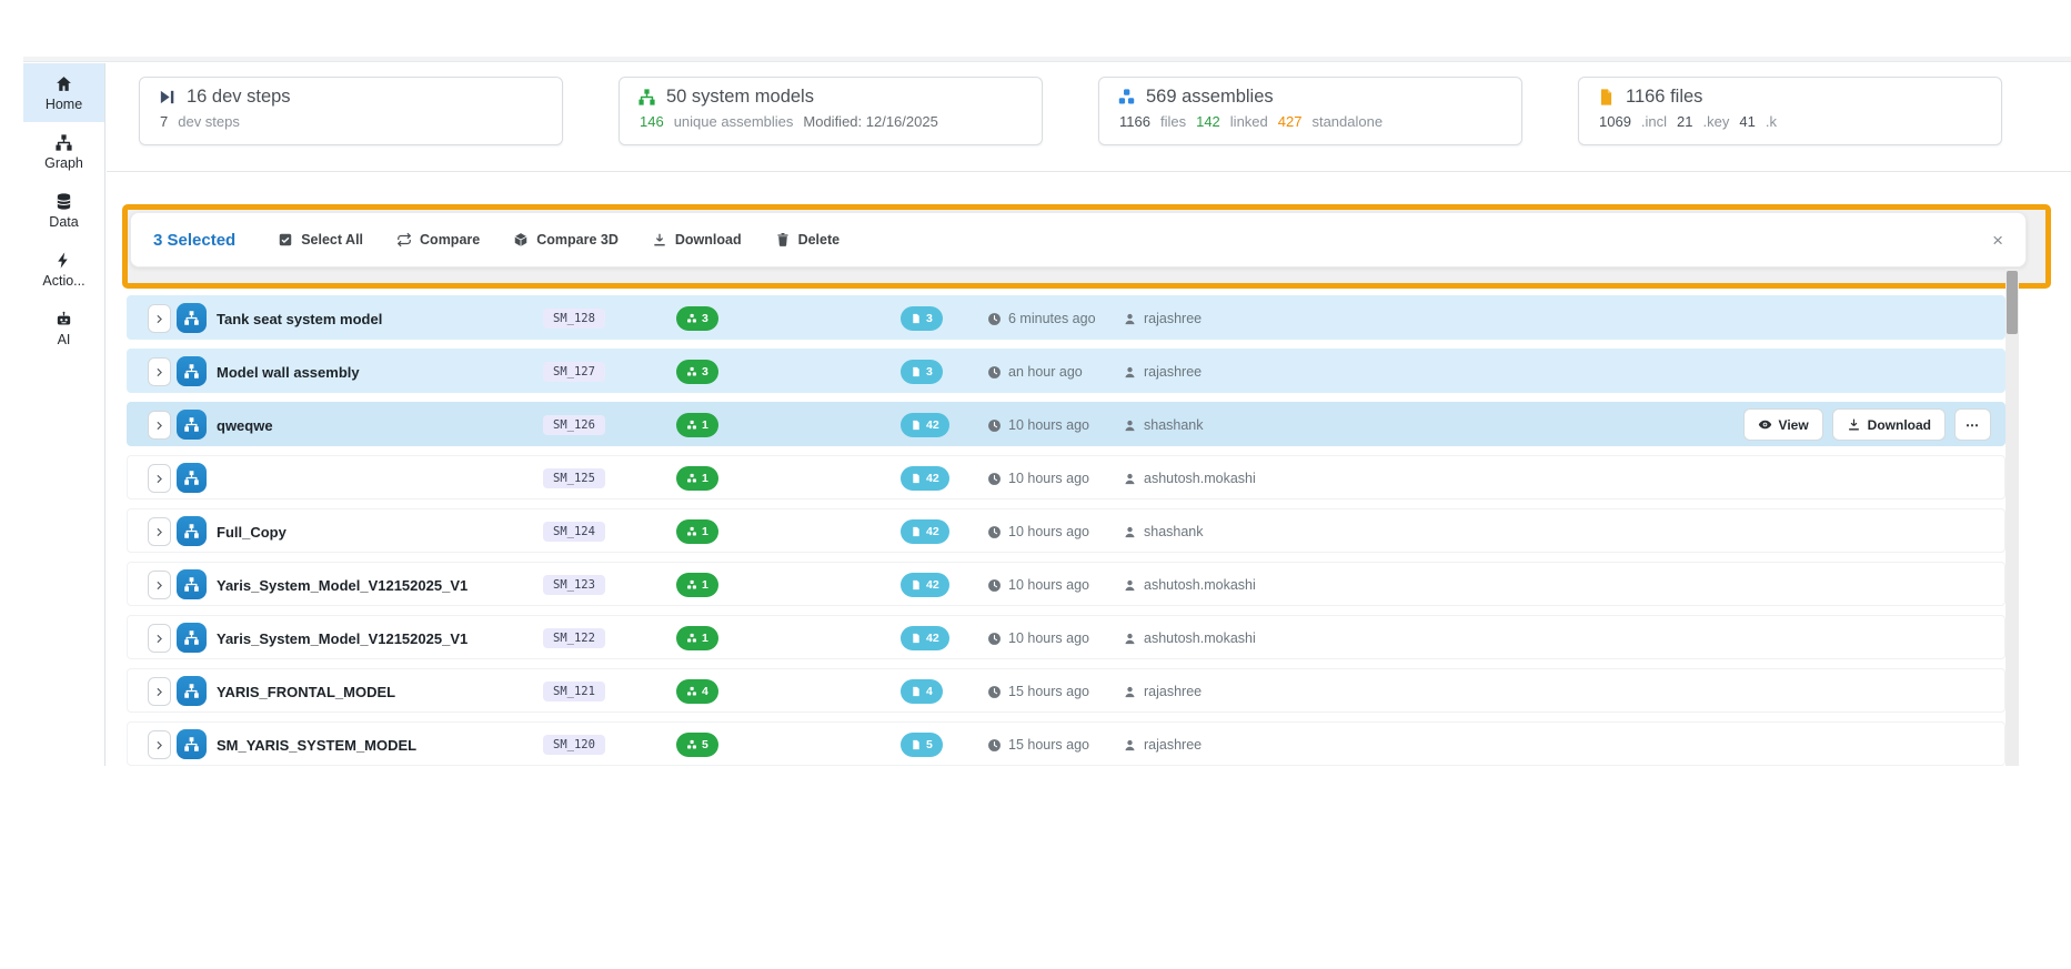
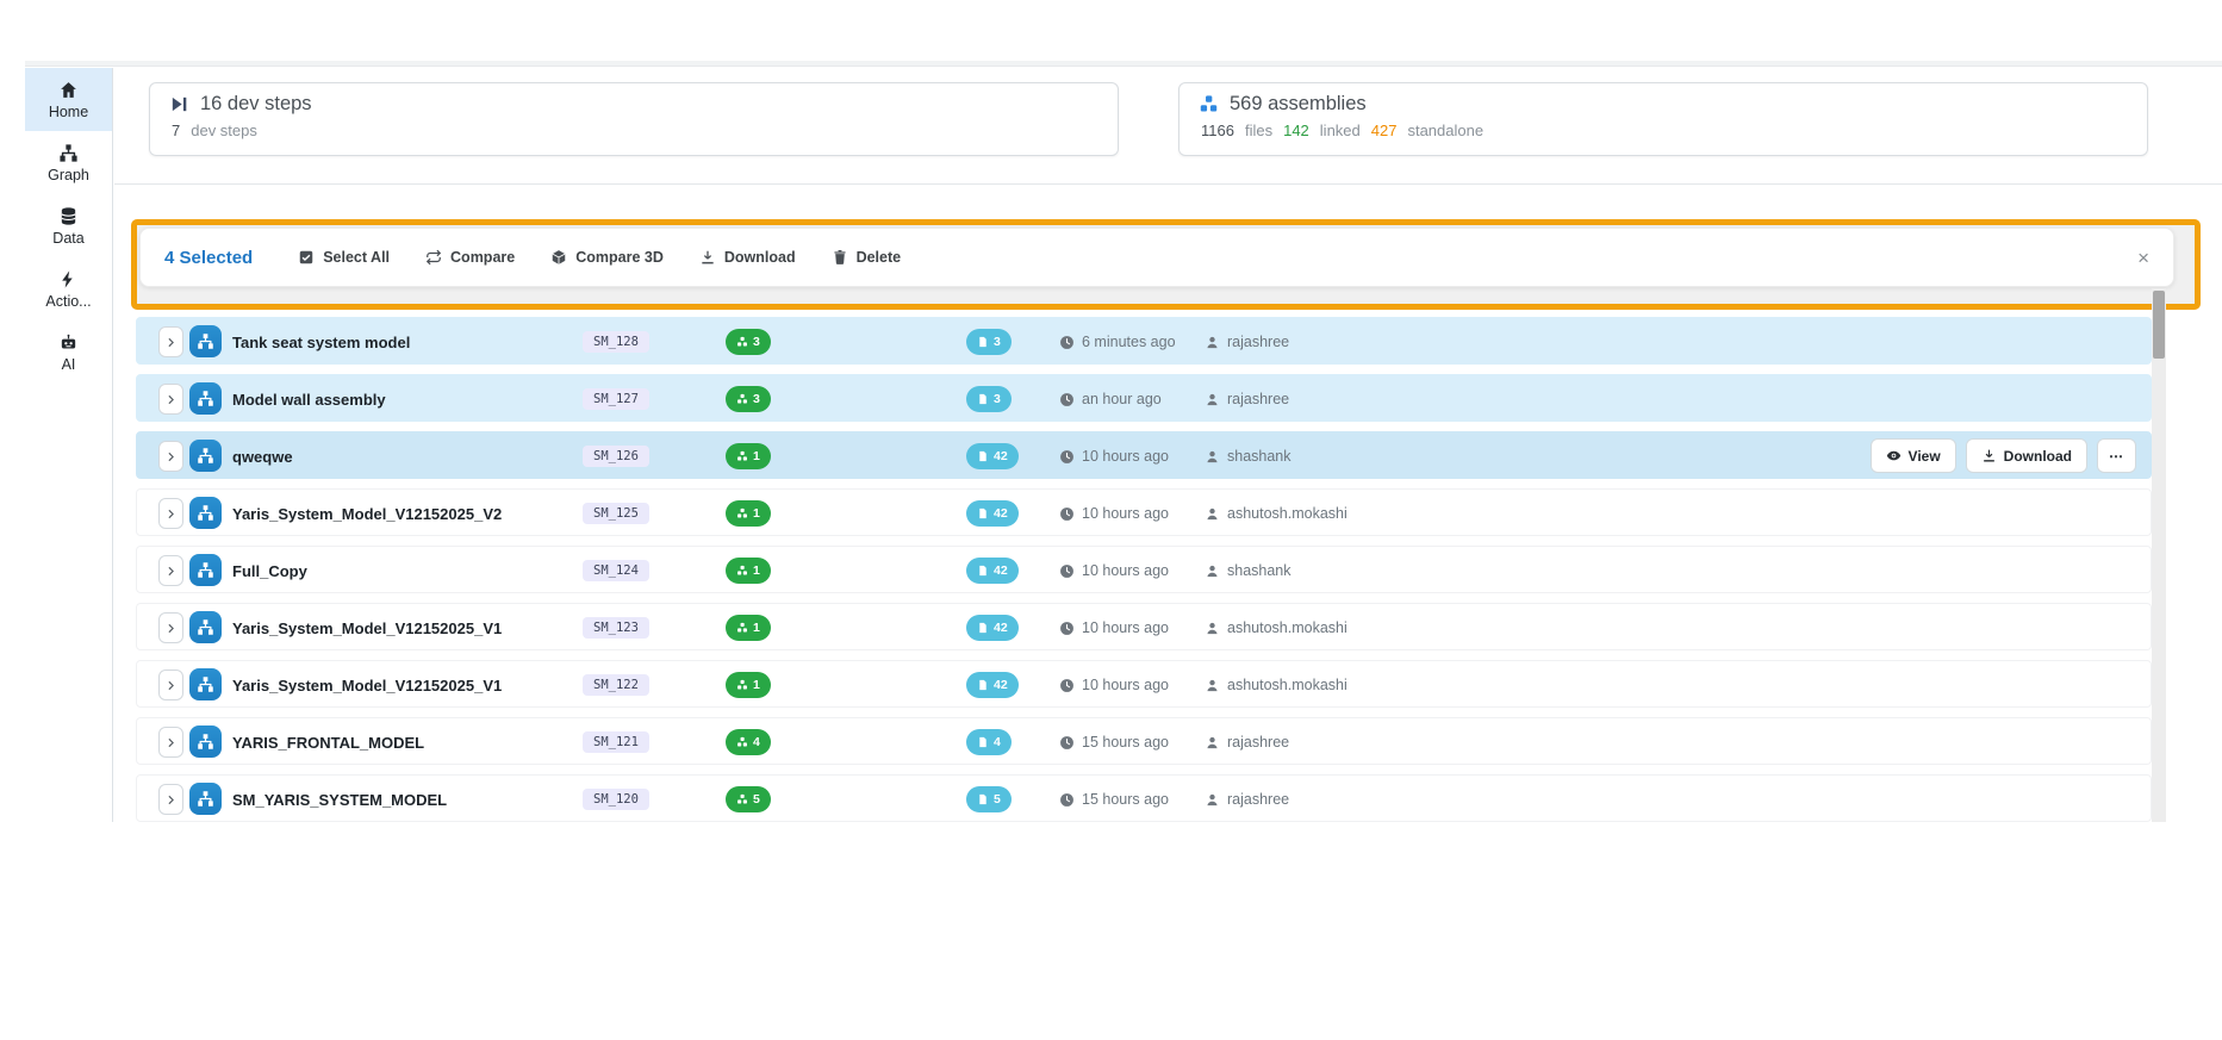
  Home
  Graph
  Data
  Actio...
  AI
  16 dev steps
  7
  dev steps
- 50 system models
- 146
- unique assemblies
- Modified: 12/16/2025
  569 assemblies
  1166
  files
  142
  linked
  427
  standalone
- 1166 files
- 1069
- .incl
- 21
- .key
- 41
- .k
- 3 Selected
+ 4 Selected
  Select All
  Compare
  Compare 3D
  Download
  Delete
  ×
  Tank seat system model
  SM_128
  3
  3
  6 minutes ago
  rajashree
  Model wall assembly
  SM_127
  3
  3
  an hour ago
  rajashree
  qweqwe
  SM_126
  1
  42
  10 hours ago
  shashank
  View
  Download
  ⋯
+ Yaris_System_Model_V12152025_V2
  SM_125
  1
  42
  10 hours ago
  ashutosh.mokashi
  Full_Copy
  SM_124
  1
  42
  10 hours ago
  shashank
  Yaris_System_Model_V12152025_V1
  SM_123
  1
  42
  10 hours ago
  ashutosh.mokashi
  Yaris_System_Model_V12152025_V1
  SM_122
  1
  42
  10 hours ago
  ashutosh.mokashi
  YARIS_FRONTAL_MODEL
  SM_121
  4
  4
  15 hours ago
  rajashree
  SM_YARIS_SYSTEM_MODEL
  SM_120
  5
  5
  15 hours ago
  rajashree
